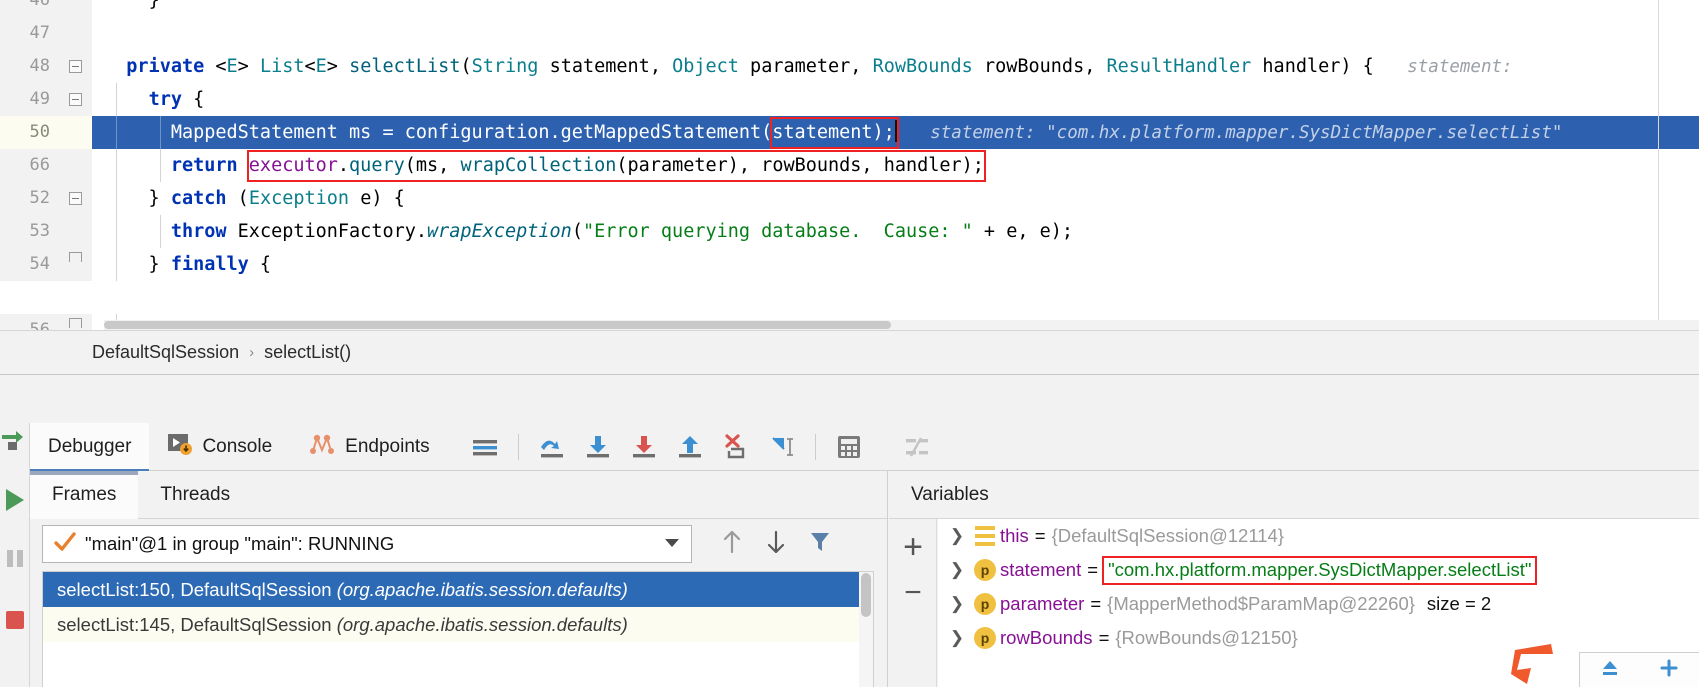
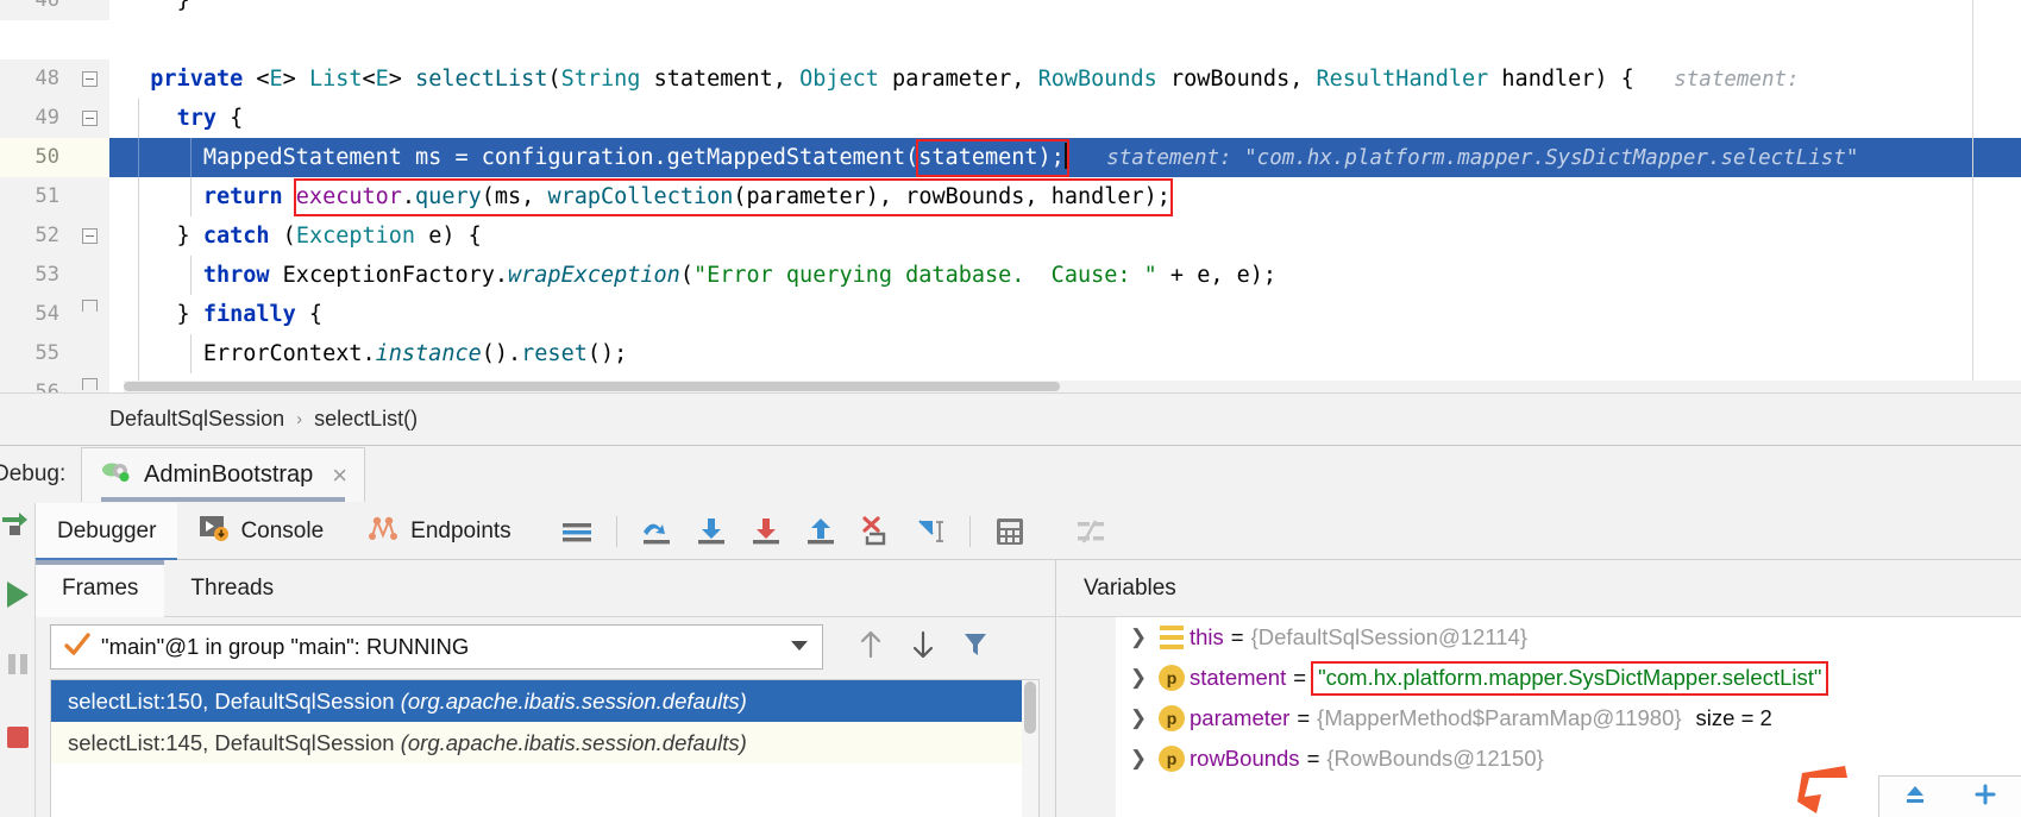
  46
  }
- 47
  48
  private <E> List<E> selectList(String statement, Object parameter, RowBounds rowBounds, ResultHandler handler) { statement:
  49
  try {
  50
  MappedStatement ms = configuration.getMappedStatement(statement); statement: "com.hx.platform.mapper.SysDictMapper.selectList"
- 66
+ 51
  return executor.query(ms, wrapCollection(parameter), rowBounds, handler);
  52
  } catch (Exception e) {
  53
  throw ExceptionFactory.wrapException("Error querying database. Cause: " + e, e);
  54
  } finally {
+ 55
+ ErrorContext.instance().reset();
  DefaultSqlSession
  ›
  selectList()
+ Debug:
+ AdminBootstrap
+ ×
  Debugger
  Console
  Endpoints
  Frames
  Threads
  "main"@1 in group "main": RUNNING
  selectList:150, DefaultSqlSession (org.apache.ibatis.session.defaults)
  selectList:145, DefaultSqlSession (org.apache.ibatis.session.defaults)
  Variables
- +
- −
  ❯
  this
  =
  {DefaultSqlSession@12114}
  ❯
  p
  statement
  =
  "com.hx.platform.mapper.SysDictMapper.selectList"
  ❯
  p
  parameter
  =
- {MapperMethod$ParamMap@22260}
+ {MapperMethod$ParamMap@11980}
  size = 2
  ❯
  p
  rowBounds
  =
  {RowBounds@12150}
